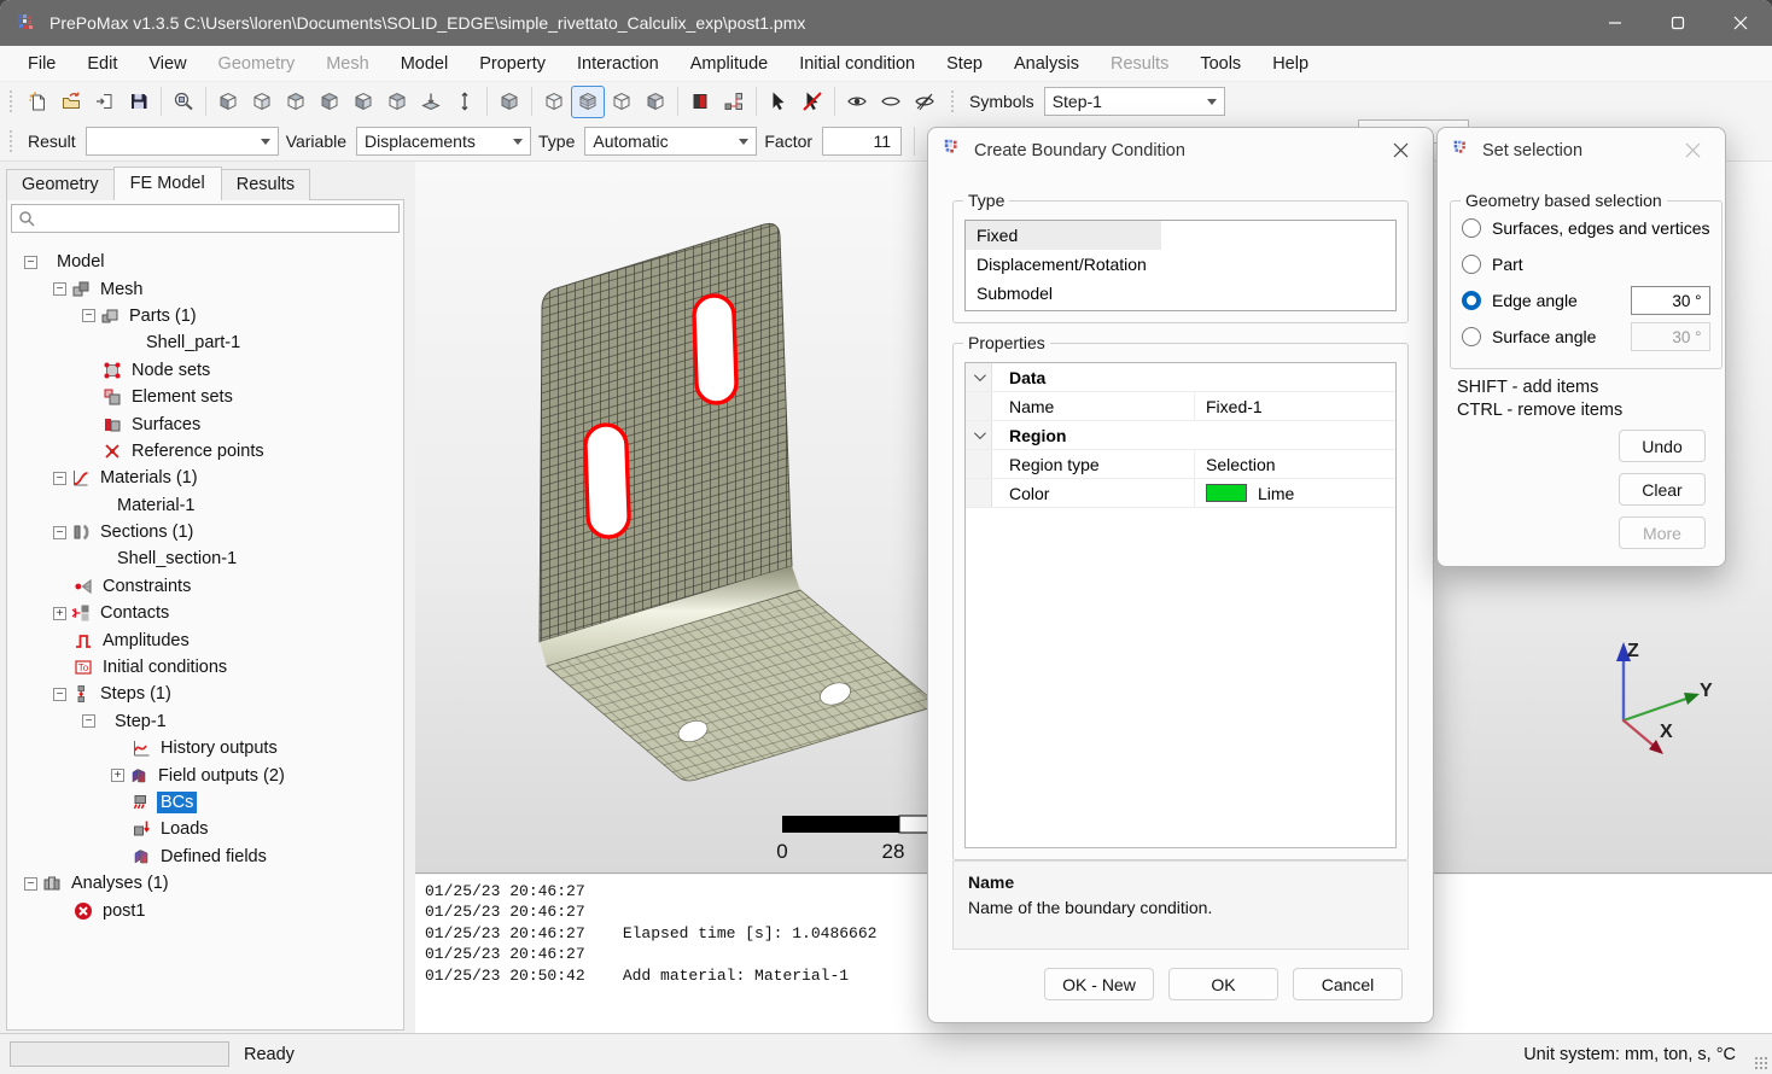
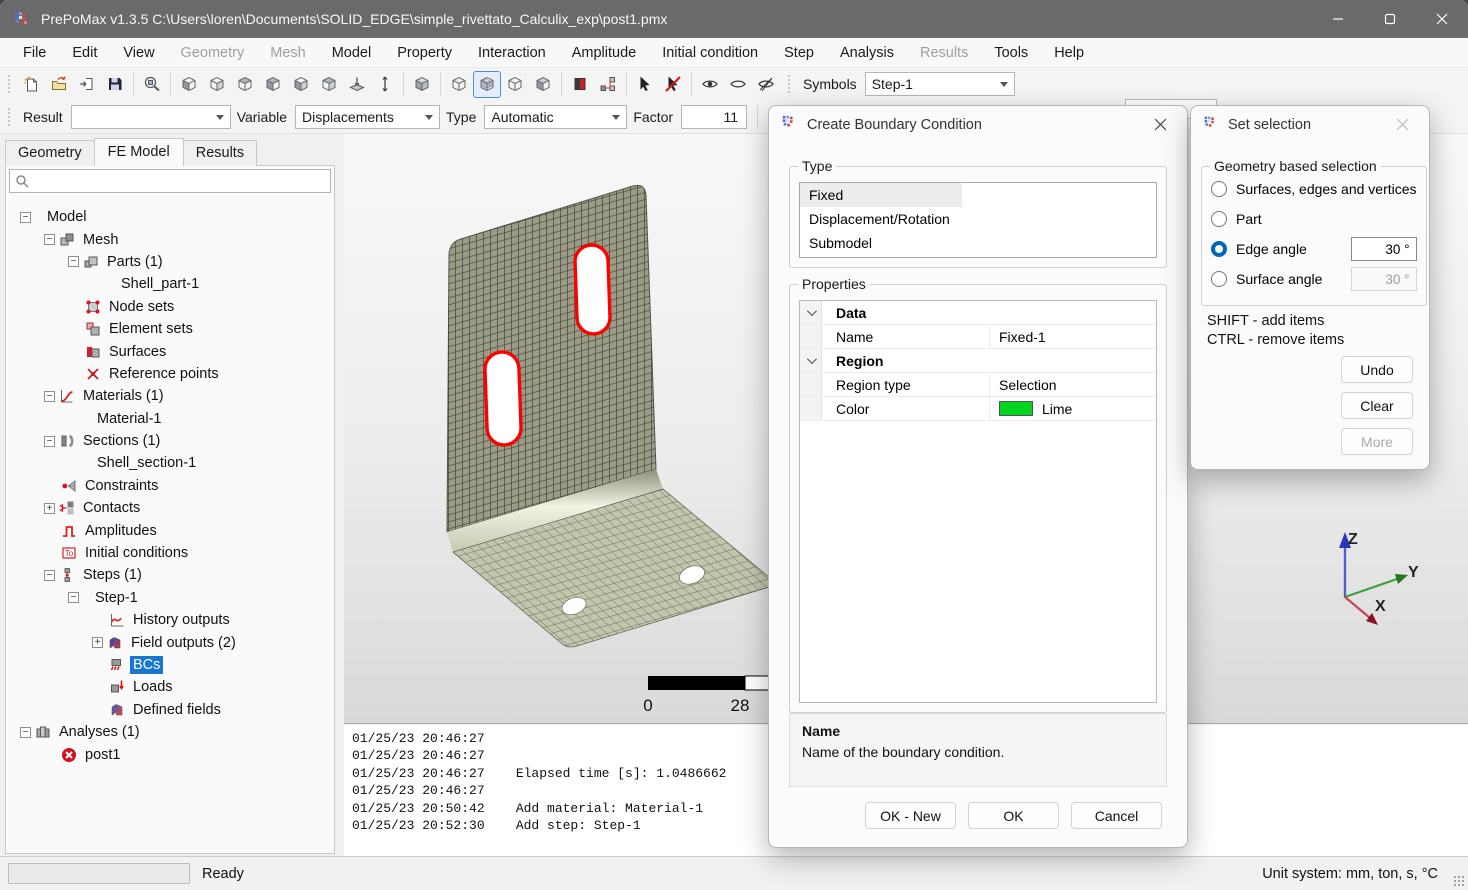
  PrePoMax v1.3.5 C:\Users\loren\Documents\SOLID_EDGE\simple_rivettato_Calculix_exp\post1.pmx
  File
  Edit
  View
  Geometry
  Mesh
  Model
  Property
  Interaction
  Amplitude
  Initial condition
  Step
  Analysis
  Results
  Tools
  Help
  Symbols
  Step-1
  Result
  Variable
  Displacements
  Type
  Automatic
  Factor
  11
  Geometry
  FE Model
  Results
  −
  Model
  −
  Mesh
  −
  Parts (1)
  Shell_part-1
  Node sets
  Element sets
  Surfaces
  Reference points
  −
  Materials (1)
  Material-1
  −
  Sections (1)
  Shell_section-1
  Constraints
  +
  Contacts
  Amplitudes
  To
  Initial conditions
  −
  Steps (1)
  −
  Step-1
  History outputs
  +
  Field outputs (2)
  BCs
  Loads
  Defined fields
  −
  Analyses (1)
  post1
  0
  28
  Z
  Y
  X
  01/25/23 20:46:27
  01/25/23 20:46:27
  01/25/23 20:46:27 Elapsed time [s]: 1.0486662
  01/25/23 20:46:27
  01/25/23 20:50:42 Add material: Material-1
+ 01/25/23 20:52:30 Add step: Step-1
  Ready
  Unit system: mm, ton, s, °C
  Create Boundary Condition
  Type
  Fixed
  Displacement/Rotation
  Submodel
  Properties
  Data
  Name
  Fixed-1
  Region
  Region type
  Selection
  Color
  Lime
  Name
  Name of the boundary condition.
  OK - New
  OK
  Cancel
  Set selection
  Geometry based selection
  Surfaces, edges and vertices
  Part
  Edge angle
  30 °
  Surface angle
  30 °
  SHIFT - add items
  CTRL - remove items
  Undo
  Clear
  More
